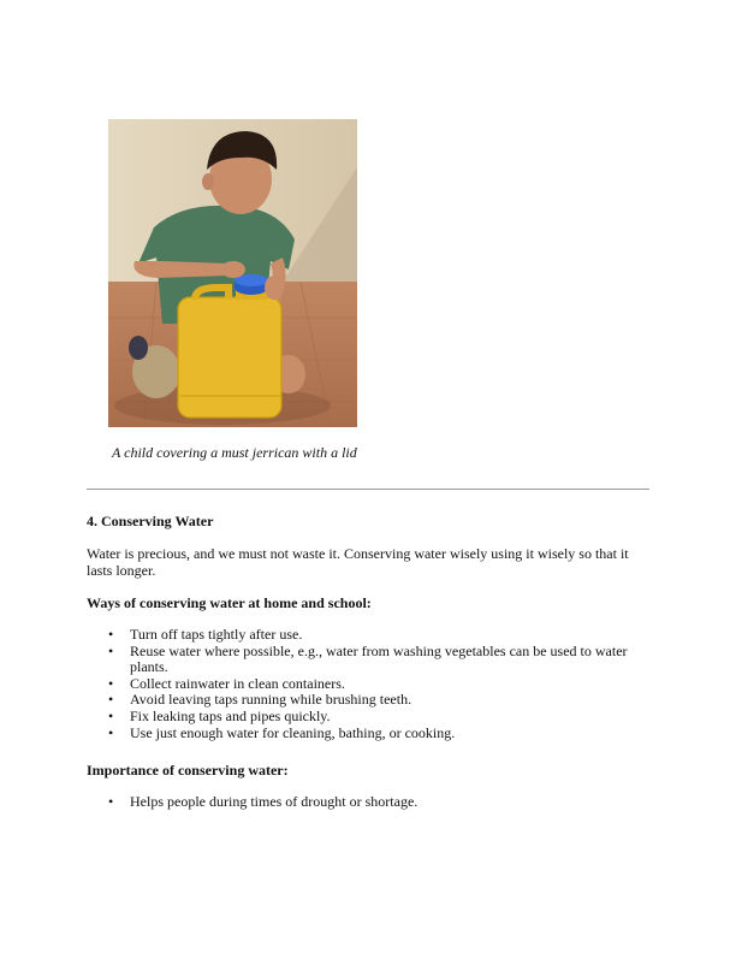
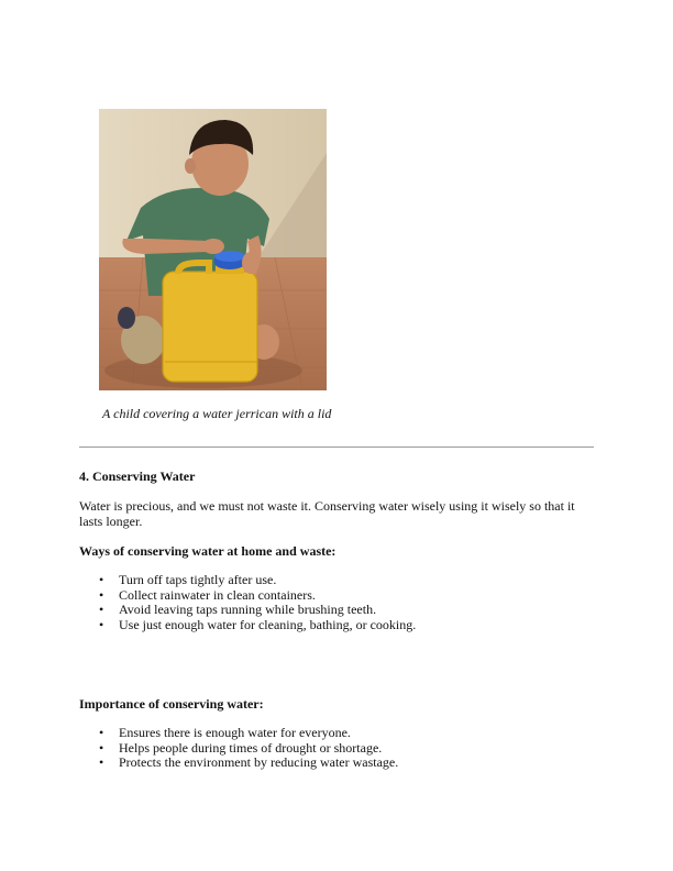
- A child covering a must jerrican with a lid
+ A child covering a water jerrican with a lid
  4. Conserving Water
  Water is precious, and we must not waste it. Conserving water wisely using it wisely so that it lasts longer.
- Ways of conserving water at home and school:
+ Ways of conserving water at home and waste:
  Turn off taps tightly after use.
- Reuse water where possible, e.g., water from washing vegetables can be used to water plants.
  Collect rainwater in clean containers.
  Avoid leaving taps running while brushing teeth.
- Fix leaking taps and pipes quickly.
  Use just enough water for cleaning, bathing, or cooking.
  Importance of conserving water:
+ Ensures there is enough water for everyone.
  Helps people during times of drought or shortage.
+ Protects the environment by reducing water wastage.
